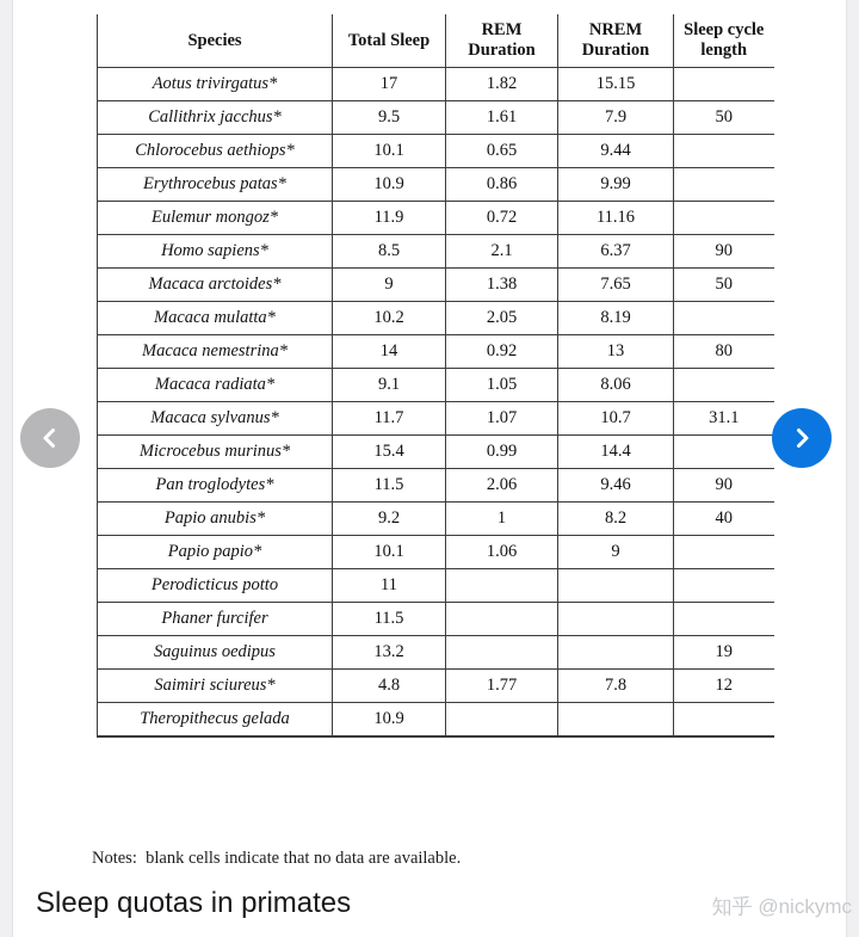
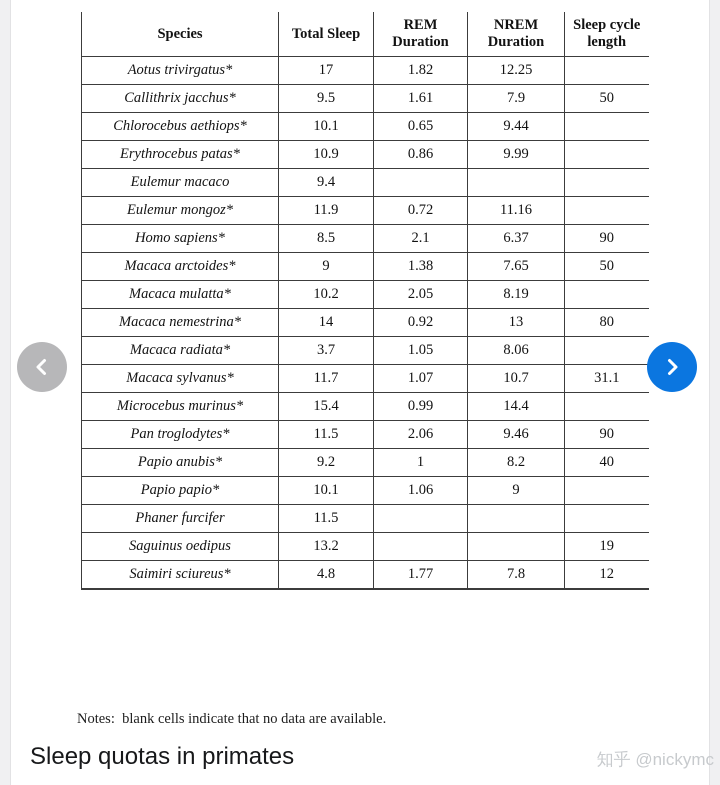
  Species	Total Sleep	REM Duration	NREM Duration	Sleep cycle length
- Aotus trivirgatus*	17	1.82	15.15
+ Aotus trivirgatus*	17	1.82	12.25
  Callithrix jacchus*	9.5	1.61	7.9	50
  Chlorocebus aethiops*	10.1	0.65	9.44
  Erythrocebus patas*	10.9	0.86	9.99
+ Eulemur macaco	9.4
  Eulemur mongoz*	11.9	0.72	11.16
  Homo sapiens*	8.5	2.1	6.37	90
  Macaca arctoides*	9	1.38	7.65	50
  Macaca mulatta*	10.2	2.05	8.19
  Macaca nemestrina*	14	0.92	13	80
- Macaca radiata*	9.1	1.05	8.06
+ Macaca radiata*	3.7	1.05	8.06
  Macaca sylvanus*	11.7	1.07	10.7	31.1
  Microcebus murinus*	15.4	0.99	14.4
  Pan troglodytes*	11.5	2.06	9.46	90
  Papio anubis*	9.2	1	8.2	40
  Papio papio*	10.1	1.06	9
- Perodicticus potto	11
  Phaner furcifer	11.5
  Saguinus oedipus	13.2			19
  Saimiri sciureus*	4.8	1.77	7.8	12
- Theropithecus gelada	10.9
  Notes: blank cells indicate that no data are available.
  Sleep quotas in primates
  知乎 @nickymc
